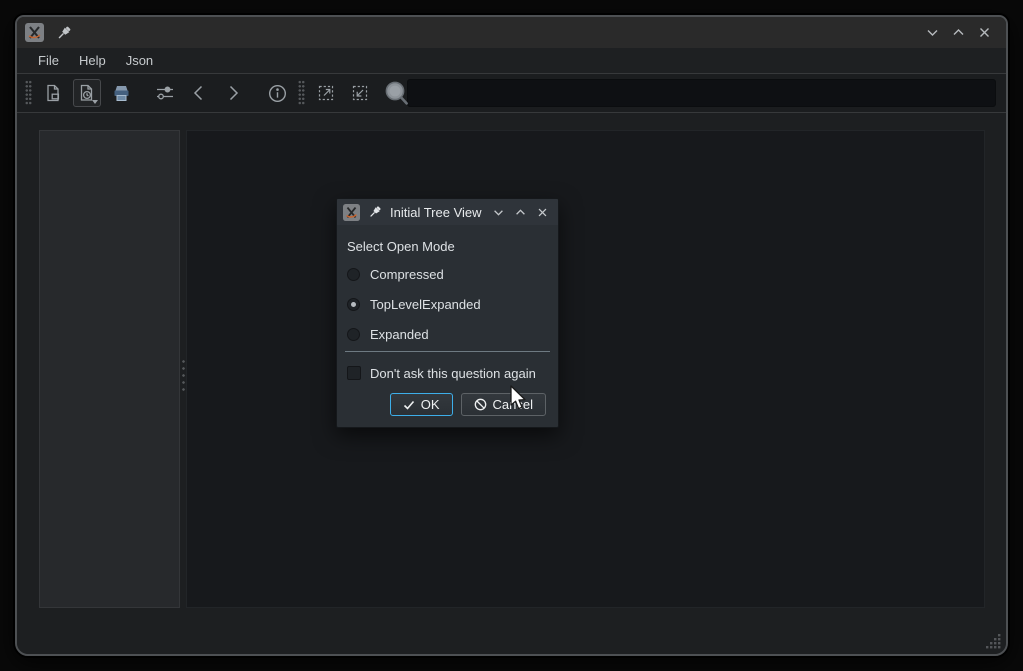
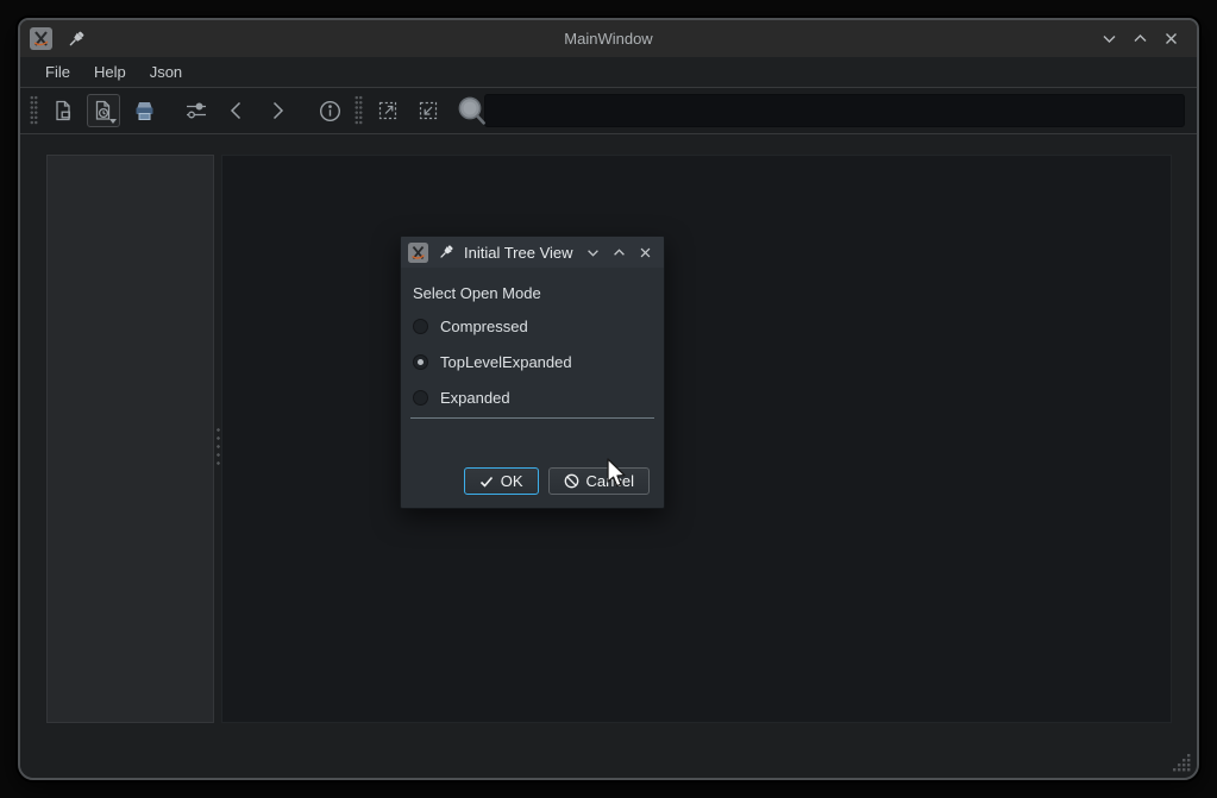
+ MainWindow
  File
  Help
  Json
  Initial Tree View
  Select Open Mode
  Compressed
  TopLevelExpanded
  Expanded
- Don't ask this question again
  OK
  Canel
